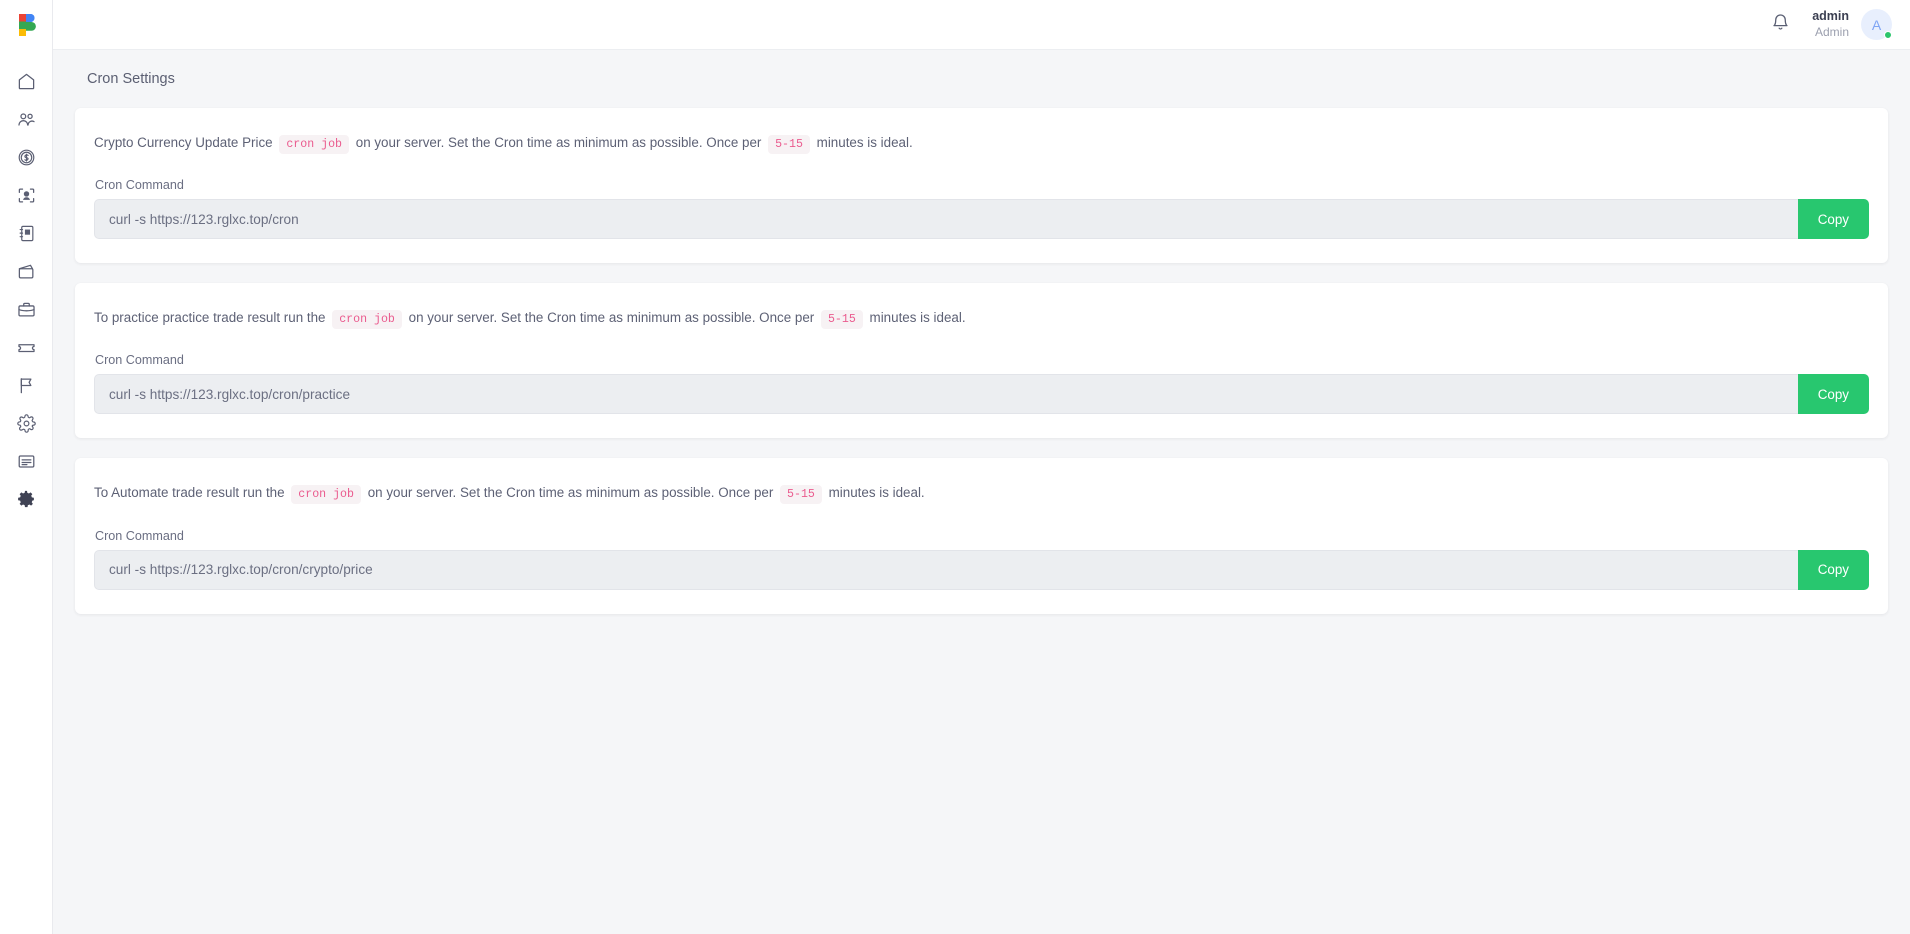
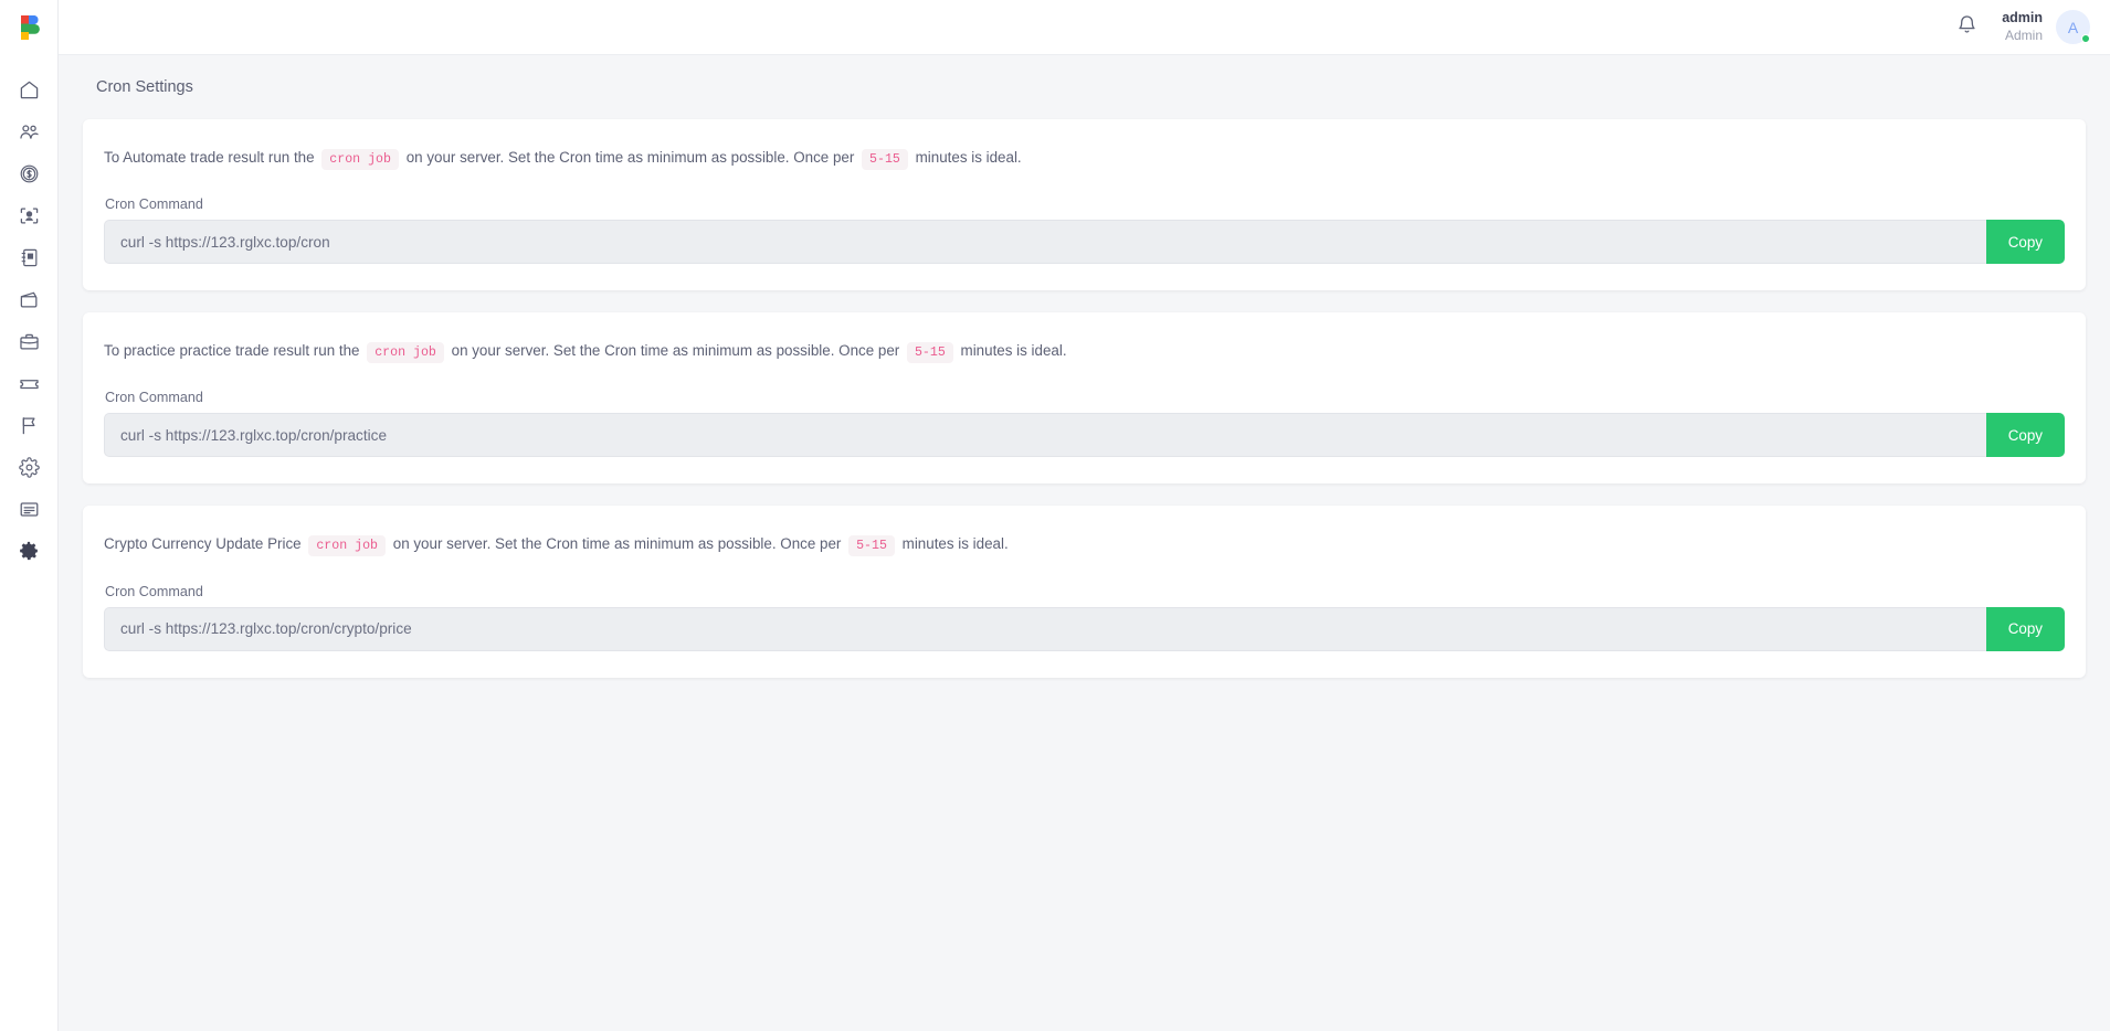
  admin
  Admin
  A
  Cron Settings
- Crypto Currency Update Price cron job on your server. Set the Cron time as minimum as possible. Once per 5-15 minutes is ideal.
+ To Automate trade result run the cron job on your server. Set the Cron time as minimum as possible. Once per 5-15 minutes is ideal.
  Cron Command
  curl -s https://123.rglxc.top/cron
  Copy
  To practice practice trade result run the cron job on your server. Set the Cron time as minimum as possible. Once per 5-15 minutes is ideal.
  Cron Command
  curl -s https://123.rglxc.top/cron/practice
  Copy
- To Automate trade result run the cron job on your server. Set the Cron time as minimum as possible. Once per 5-15 minutes is ideal.
+ Crypto Currency Update Price cron job on your server. Set the Cron time as minimum as possible. Once per 5-15 minutes is ideal.
  Cron Command
  curl -s https://123.rglxc.top/cron/crypto/price
  Copy
